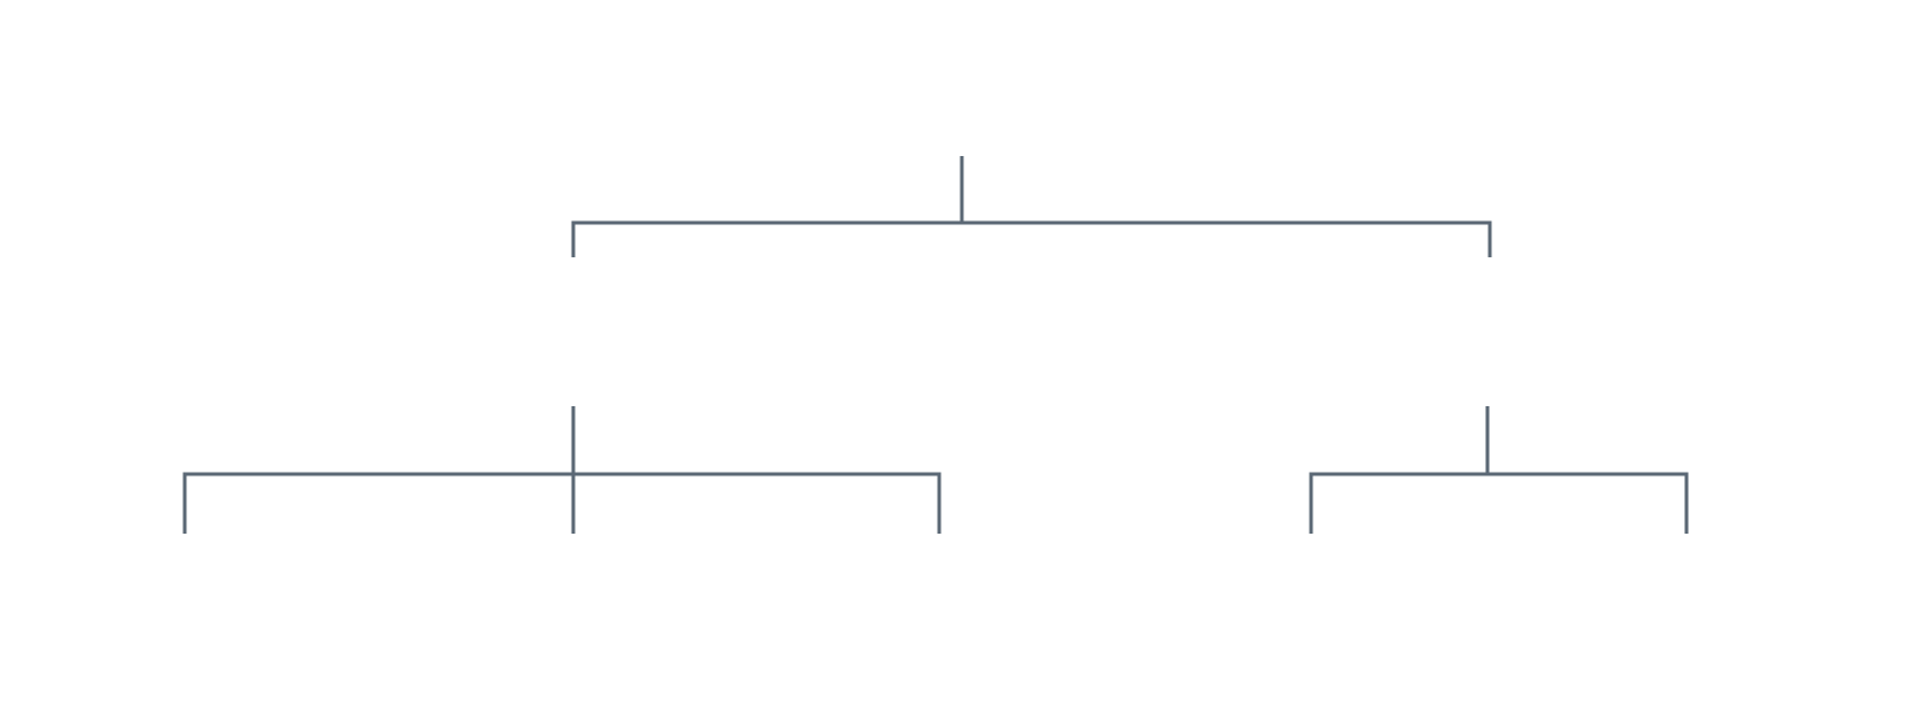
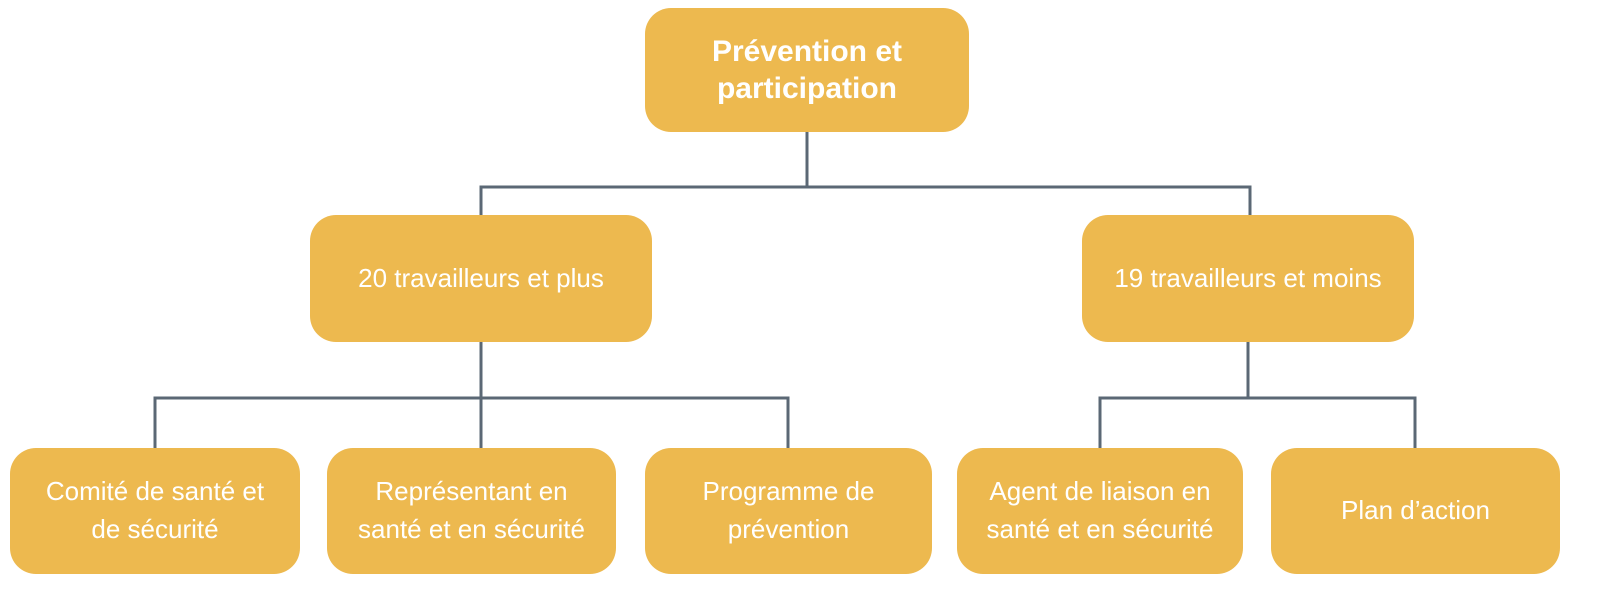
+ Prévention et participation
+ 20 travailleurs et plus
+ 19 travailleurs et moins
+ Comité de santé et de sécurité
+ Représentant en santé et en sécurité
+ Programme de prévention
+ Agent de liaison en santé et en sécurité
+ Plan d’action
